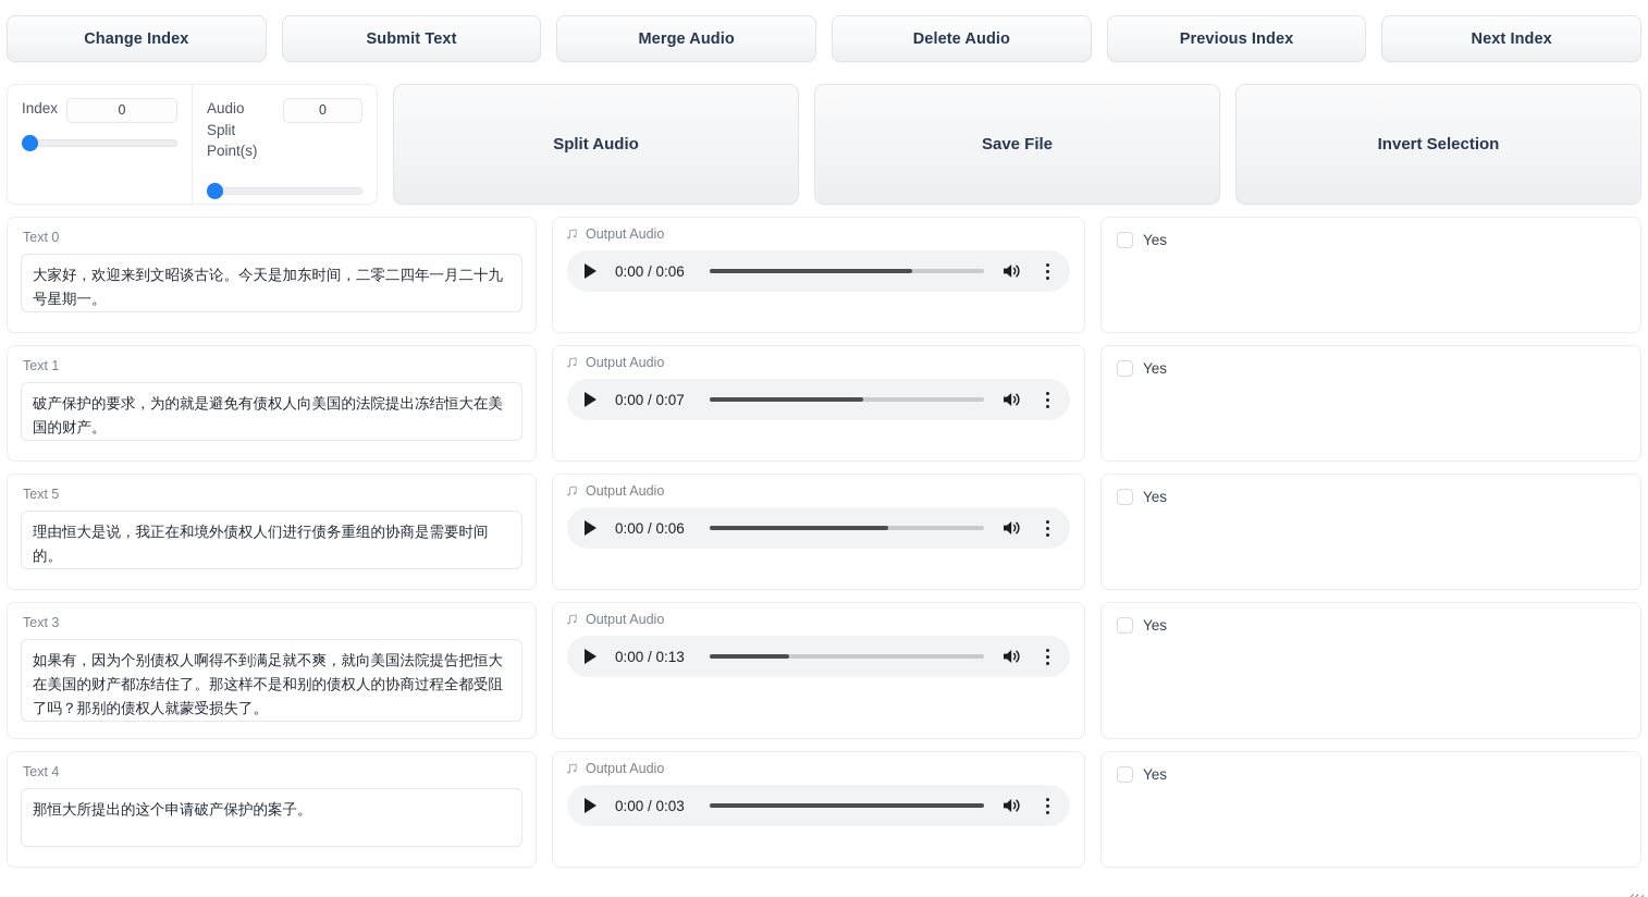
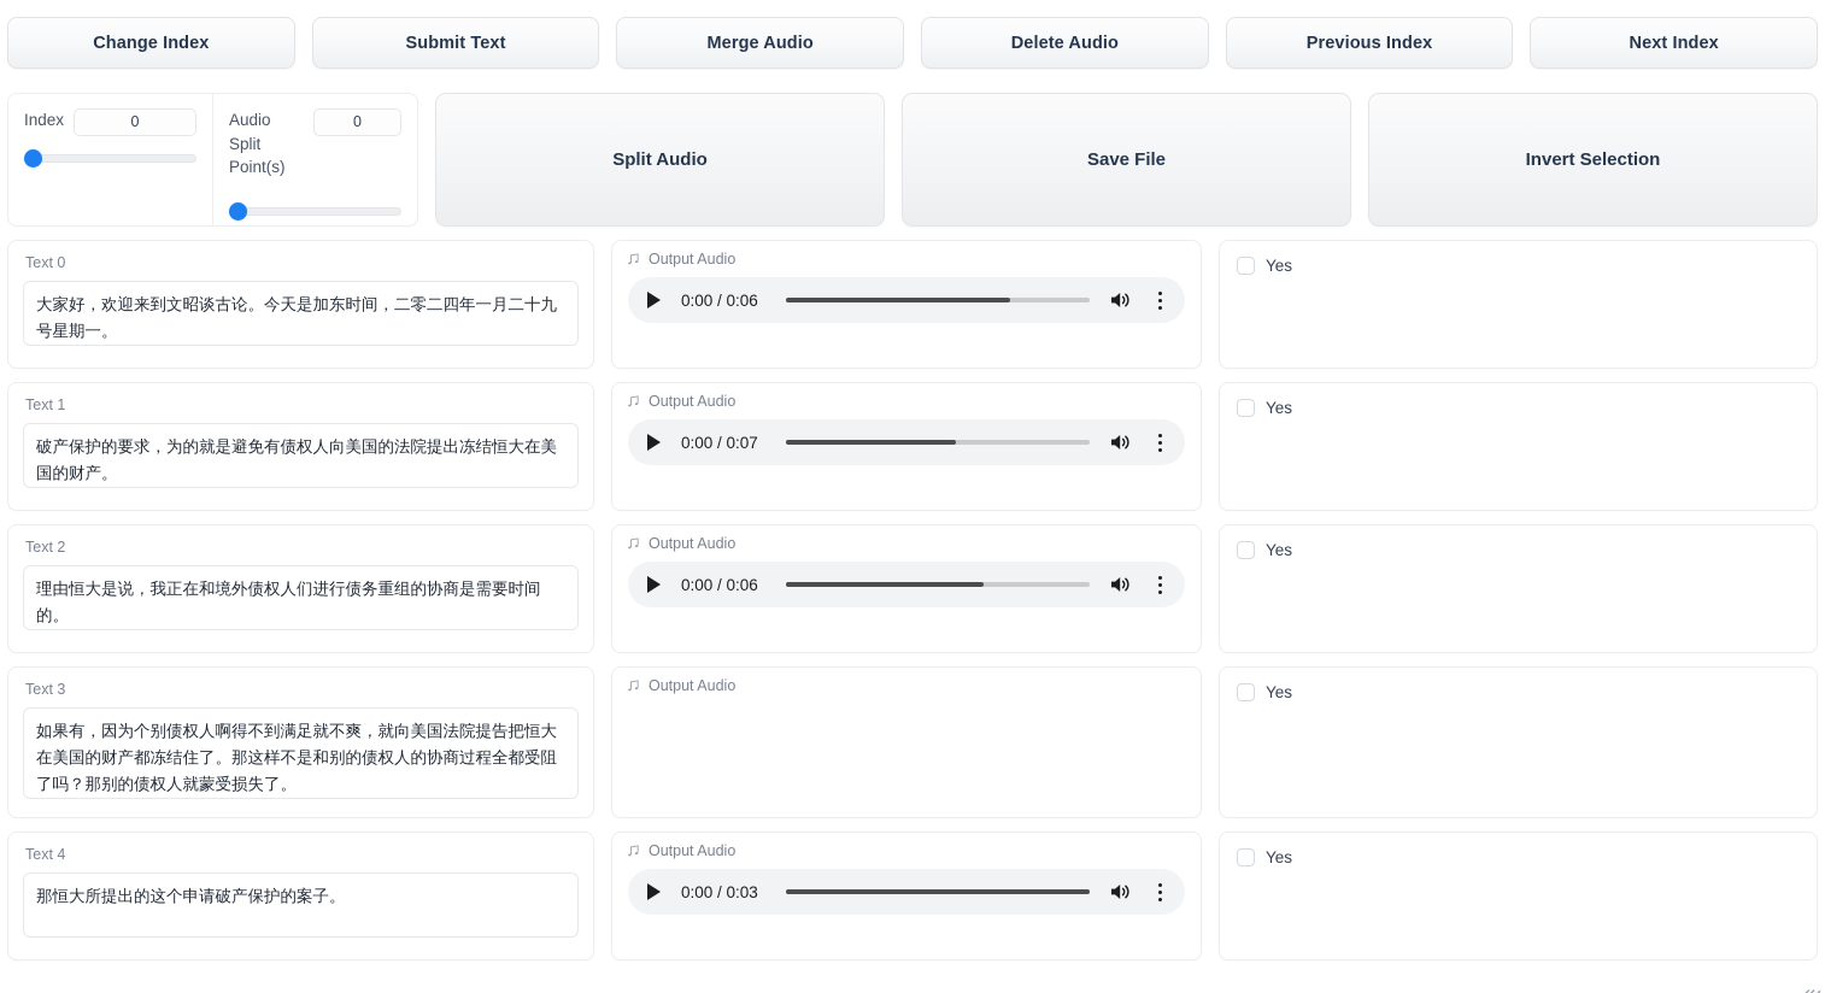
  Change Index
  Submit Text
  Merge Audio
  Delete Audio
  Previous Index
  Next Index
  Index
  0
  Audio Split Point(s)
  0
  Split Audio
  Save File
  Invert Selection
  Text 0
  大家好，欢迎来到文昭谈古论。今天是加东时间，二零二四年一月二十九号星期一。
  Output Audio
  0:00 / 0:06
  Yes
  Text 1
  破产保护的要求，为的就是避免有债权人向美国的法院提出冻结恒大在美国的财产。
  Output Audio
  0:00 / 0:07
  Yes
- Text 5
+ Text 2
  理由恒大是说，我正在和境外债权人们进行债务重组的协商是需要时间的。
  Output Audio
  0:00 / 0:06
  Yes
  Text 3
  如果有，因为个别债权人啊得不到满足就不爽，就向美国法院提告把恒大在美国的财产都冻结住了。那这样不是和别的债权人的协商过程全都受阻了吗？那别的债权人就蒙受损失了。
  Output Audio
- 0:00 / 0:13
  Yes
  Text 4
  那恒大所提出的这个申请破产保护的案子。
  Output Audio
  0:00 / 0:03
  Yes
